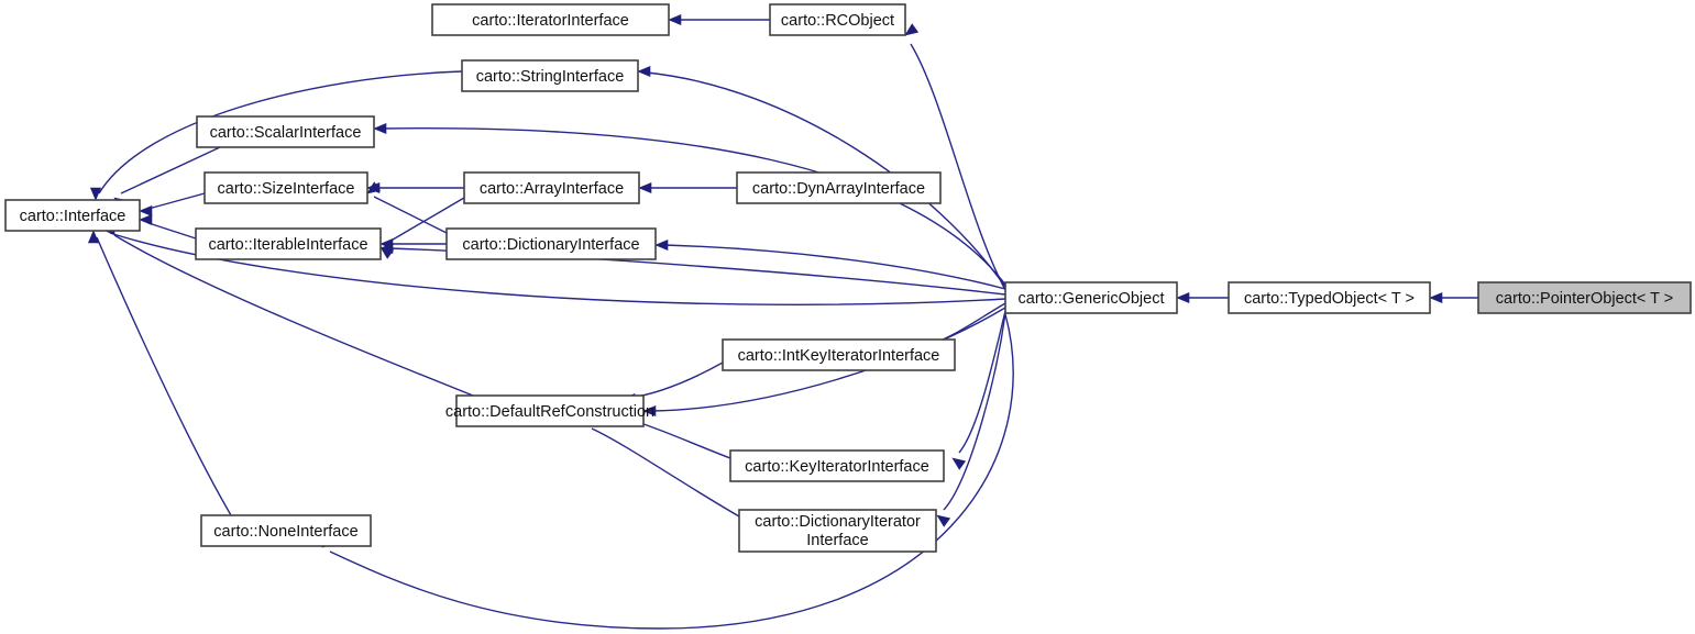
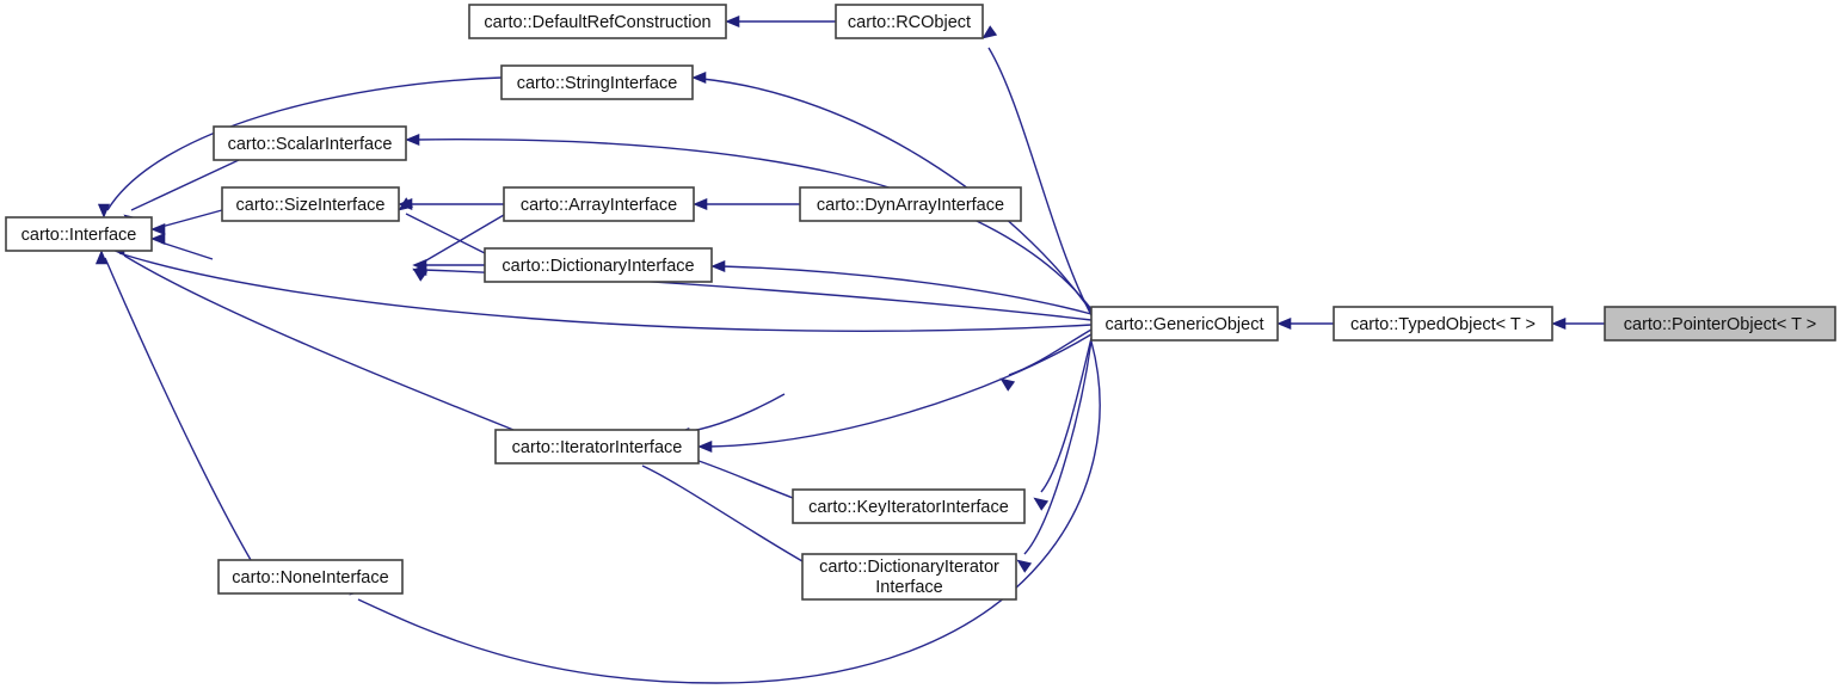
- carto::IteratorInterface
+ carto::DefaultRefConstruction
  carto::RCObject
  carto::StringInterface
  carto::ScalarInterface
  carto::SizeInterface
  carto::ArrayInterface
  carto::DynArrayInterface
- carto::IterableInterface
  carto::DictionaryInterface
  carto::Interface
  carto::GenericObject
  carto::TypedObject< T >
  carto::PointerObject< T >
- carto::IntKeyIteratorInterface
- carto::DefaultRefConstruction
+ carto::IteratorInterface
  carto::KeyIteratorInterface
  carto::DictionaryIterator
  Interface
  carto::NoneInterface
